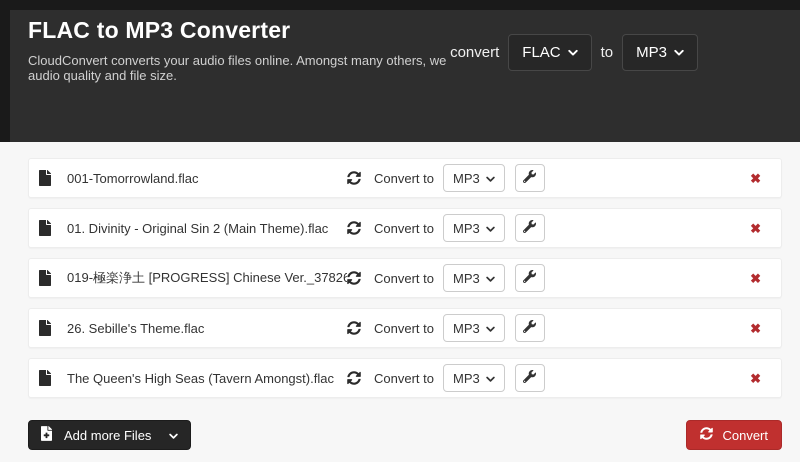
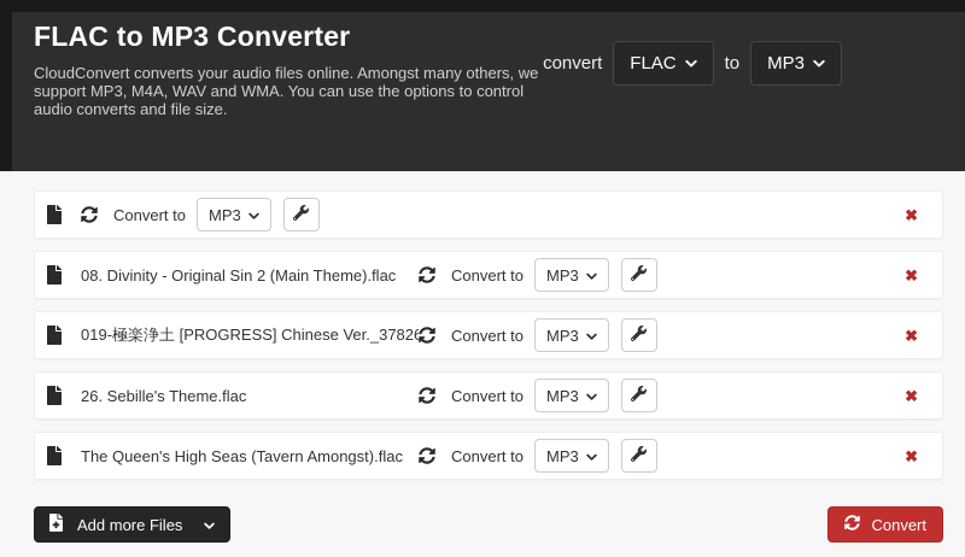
  FLAC to MP3 Converter
  CloudConvert converts your audio files online. Amongst many others, we
+ support MP3, M4A, WAV and WMA. You can use the options to control
- audio quality and file size.
+ audio converts and file size.
  convert
  FLAC
  to
  MP3
- 001-Tomorrowland.flac
  Convert to
  MP3
  ✖
- 01. Divinity - Original Sin 2 (Main Theme).flac
+ 08. Divinity - Original Sin 2 (Main Theme).flac
  Convert to
  MP3
  ✖
  019-極楽浄土 [PROGRESS] Chinese Ver._37826
  Convert to
  MP3
  ✖
  26. Sebille's Theme.flac
  Convert to
  MP3
  ✖
  The Queen's High Seas (Tavern Amongst).flac
  Convert to
  MP3
  ✖
  Add more Files
  Convert
